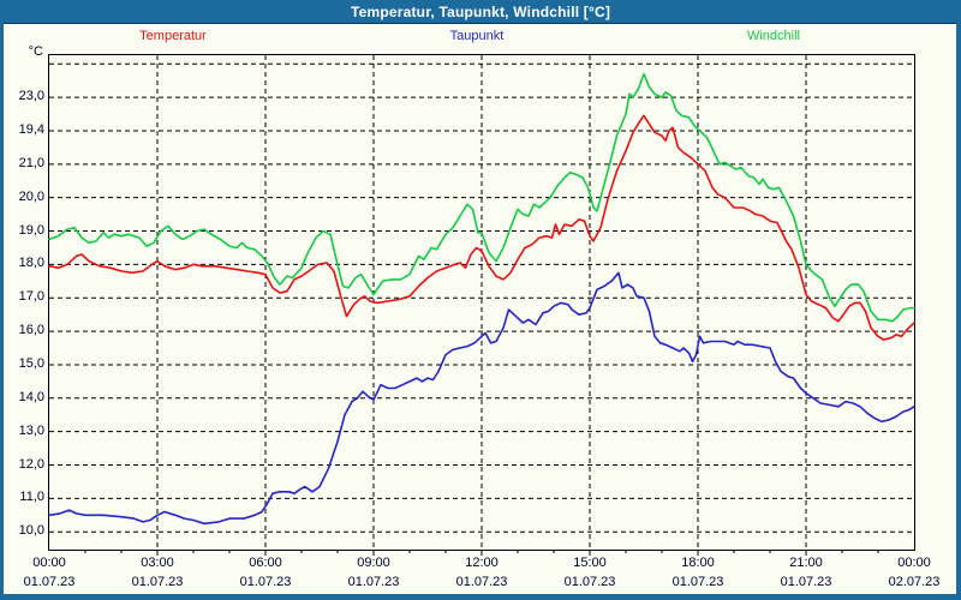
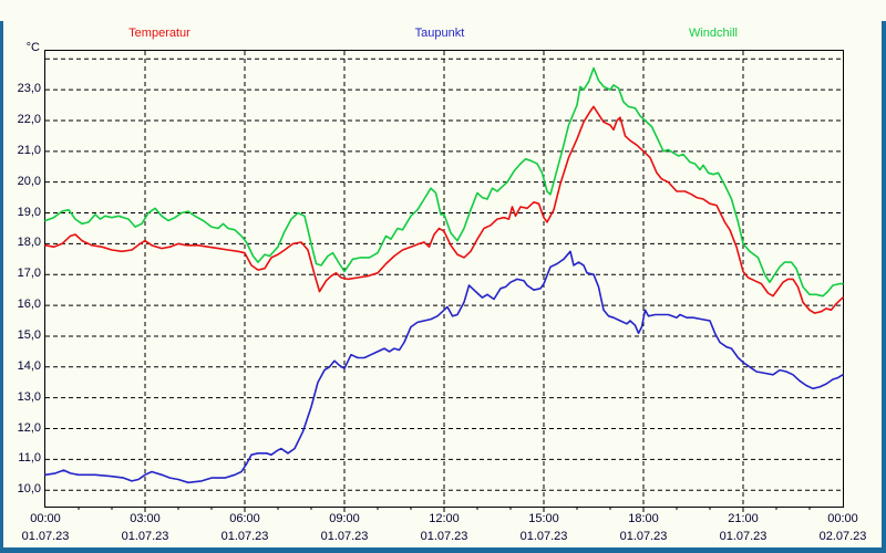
- Temperatur, Taupunkt, Windchill [°C]
  Temperatur
  Taupunkt
  Windchill
  °C
  23,0
- 19,4
+ 22,0
  21,0
  20,0
  19,0
  18,0
  17,0
  16,0
  15,0
  14,0
  13,0
  12,0
  11,0
  10,0
  00:00
  01.07.23
  03:00
  01.07.23
  06:00
  01.07.23
  09:00
  01.07.23
  12:00
  01.07.23
  15:00
  01.07.23
  18:00
  01.07.23
  21:00
  01.07.23
  00:00
  02.07.23
